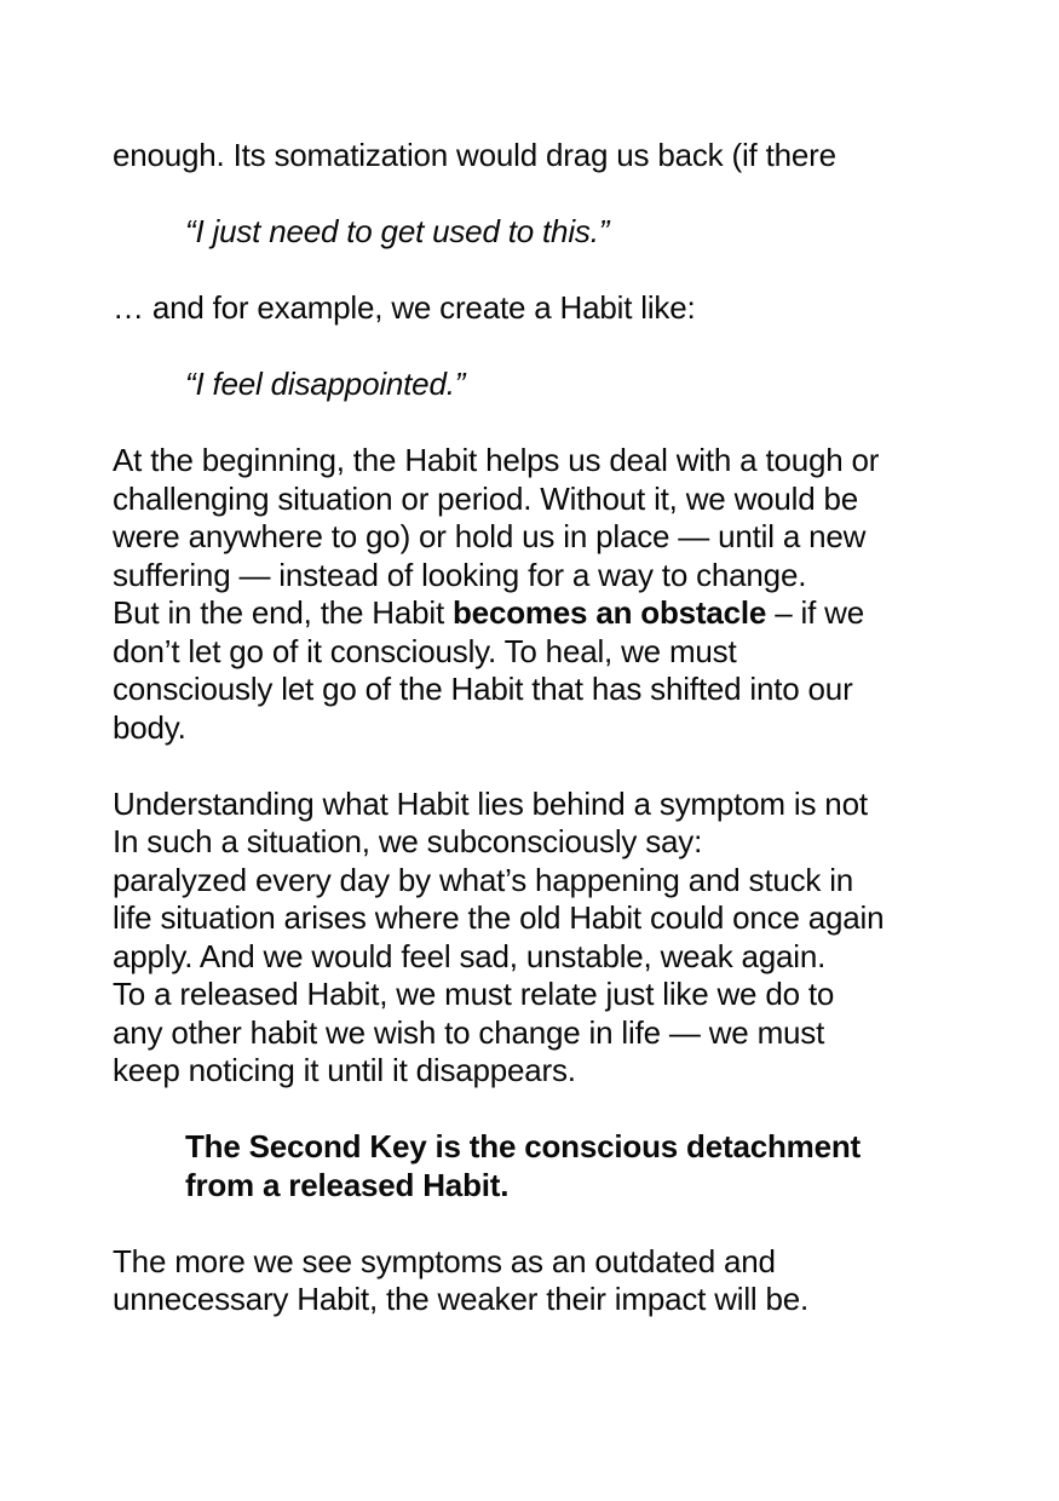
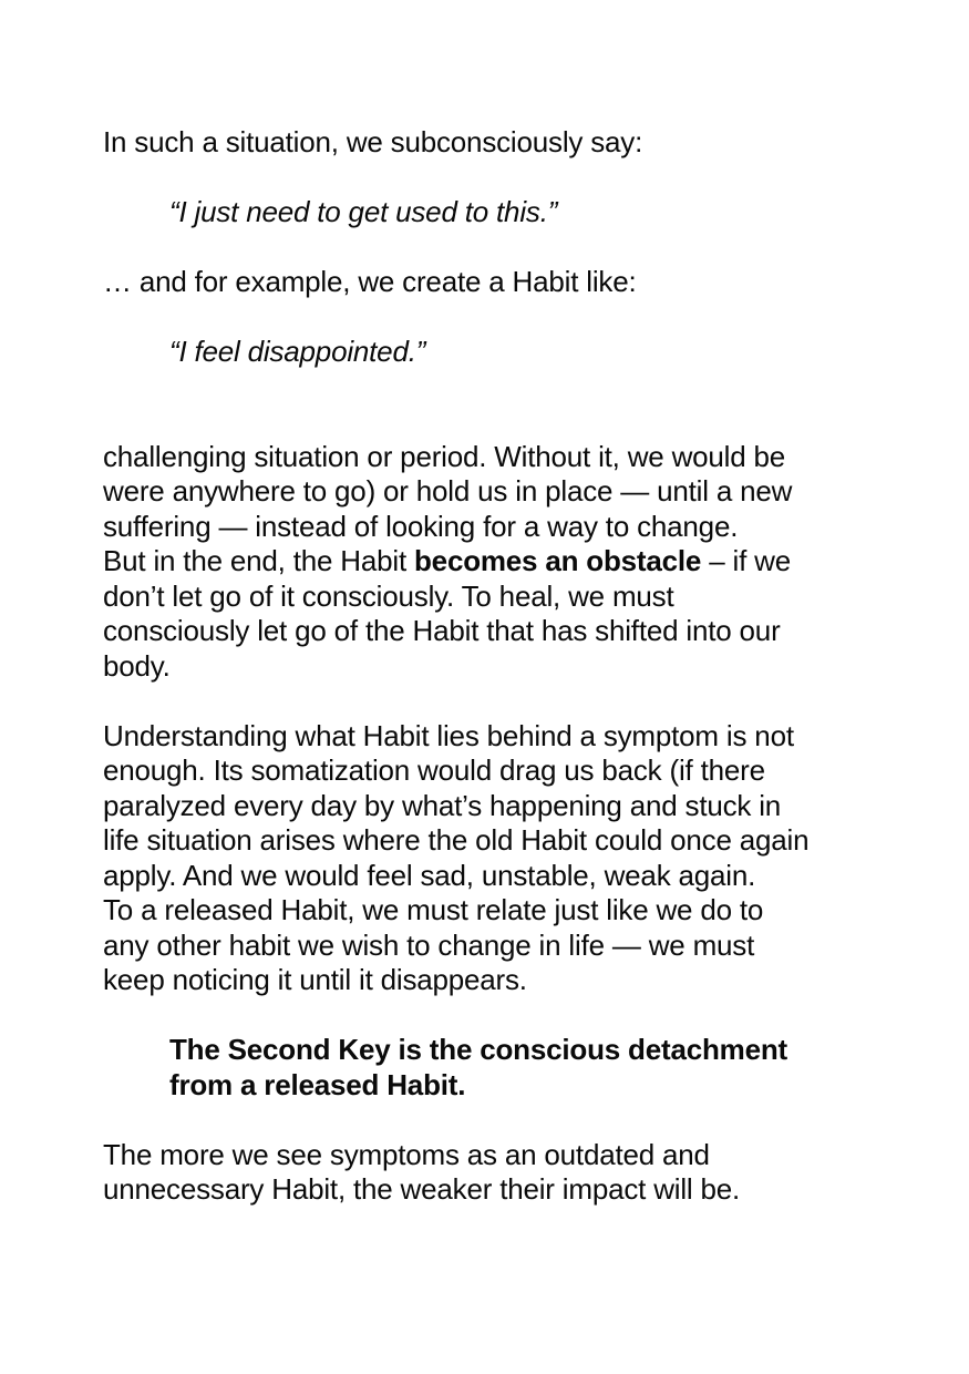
- enough. Its somatization would drag us back (if there
+ In such a situation, we subconsciously say:
  “I just need to get used to this.”
  … and for example, we create a Habit like:
  “I feel disappointed.”
- At the beginning, the Habit helps us deal with a tough or
  challenging situation or period. Without it, we would be
  were anywhere to go) or hold us in place — until a new
  suffering — instead of looking for a way to change.
  But in the end, the Habit becomes an obstacle – if we
  don’t let go of it consciously. To heal, we must
  consciously let go of the Habit that has shifted into our
  body.
  Understanding what Habit lies behind a symptom is not
- In such a situation, we subconsciously say:
+ enough. Its somatization would drag us back (if there
  paralyzed every day by what’s happening and stuck in
  life situation arises where the old Habit could once again
  apply. And we would feel sad, unstable, weak again.
  To a released Habit, we must relate just like we do to
  any other habit we wish to change in life — we must
  keep noticing it until it disappears.
  The Second Key is the conscious detachment
  from a released Habit.
  The more we see symptoms as an outdated and
  unnecessary Habit, the weaker their impact will be.
